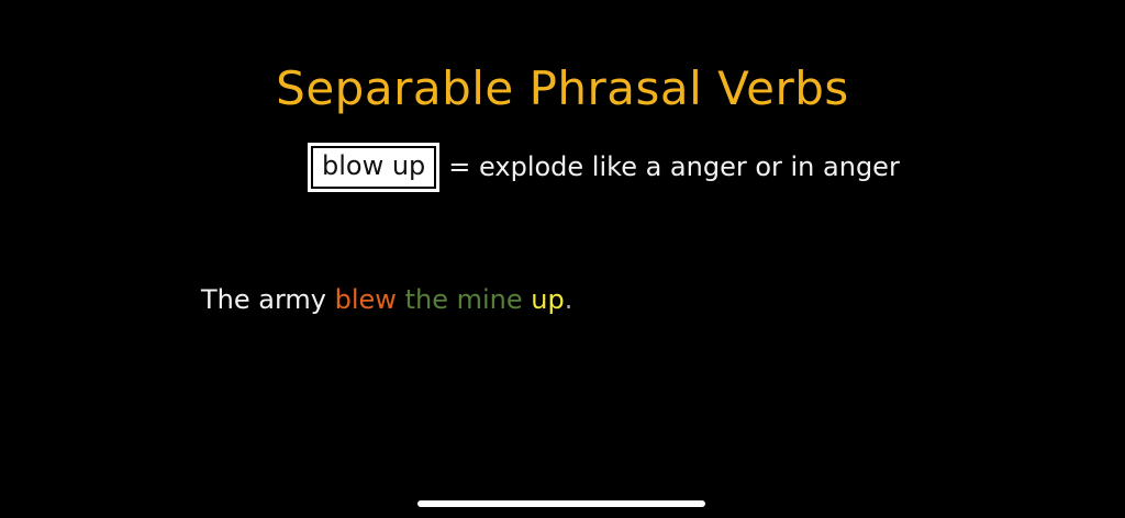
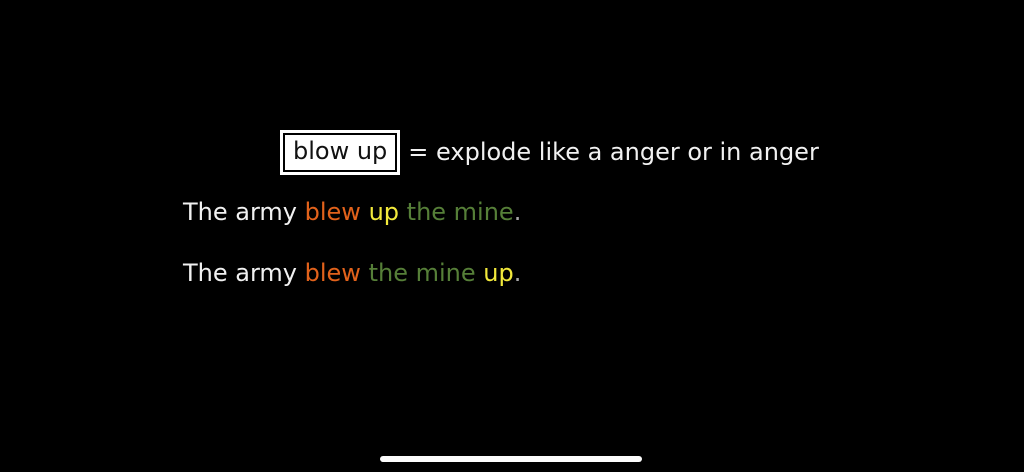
- Separable Phrasal Verbs
  blow up
  = explode like a anger or in anger
+ The army blew up the mine.
  The army blew the mine up.
